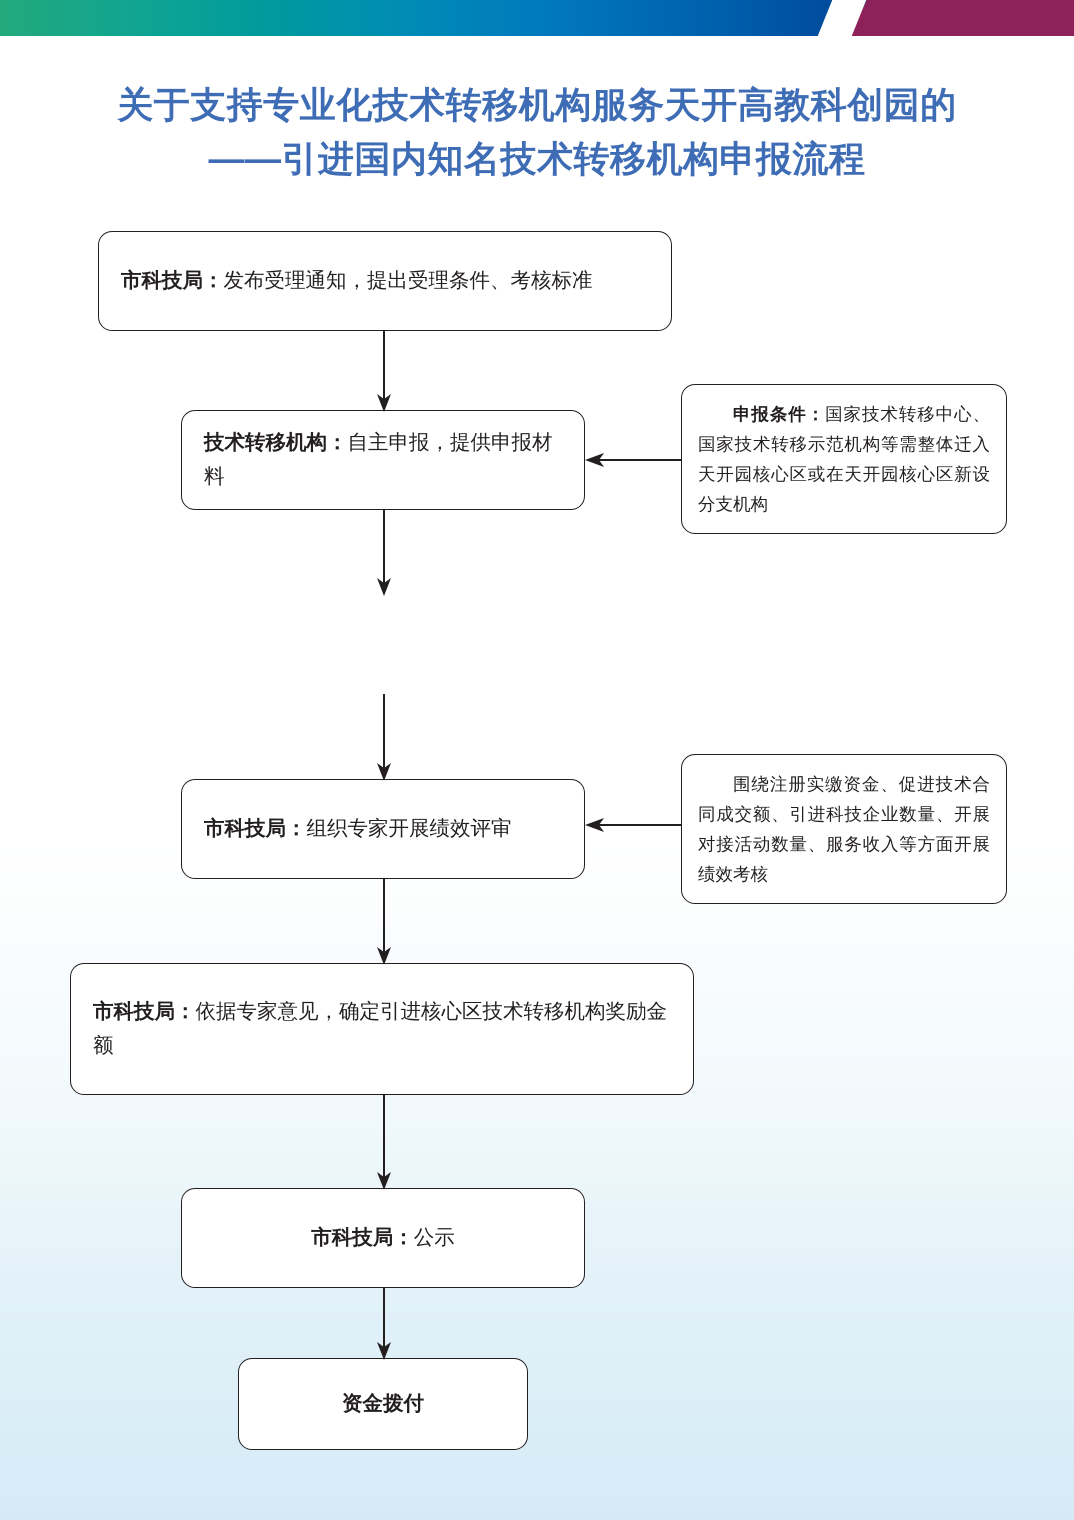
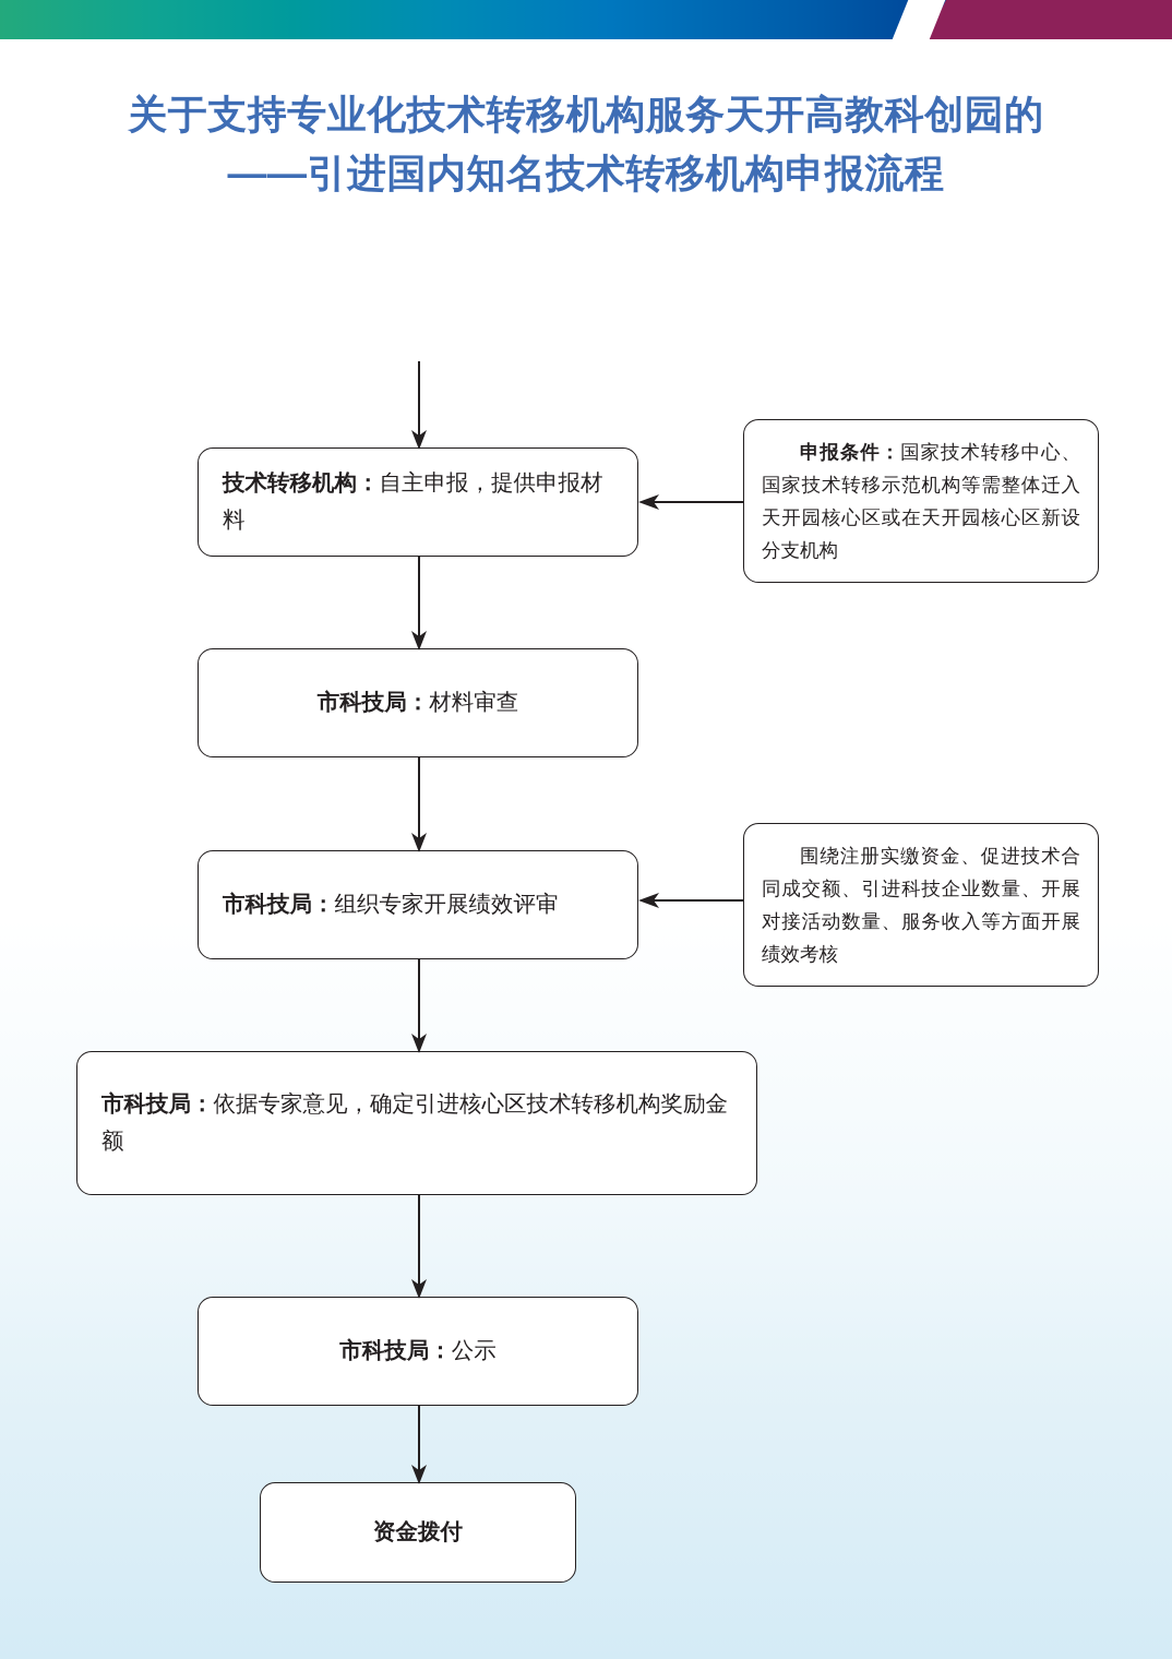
  关于支持专业化技术转移机构服务天开高教科创园的
  ——引进国内知名技术转移机构申报流程
- 市科技局：发布受理通知，提出受理条件、考核标准
  技术转移机构：自主申报，提供申报材料
  申报条件：国家技术转移中心、国家技术转移示范机构等需整体迁入天开园核心区或在天开园核心区新设分支机构
+ 市科技局：材料审查
  市科技局：组织专家开展绩效评审
  围绕注册实缴资金、促进技术合同成交额、引进科技企业数量、开展对接活动数量、服务收入等方面开展绩效考核
  市科技局：依据专家意见，确定引进核心区技术转移机构奖励金额
  市科技局：公示
  资金拨付
